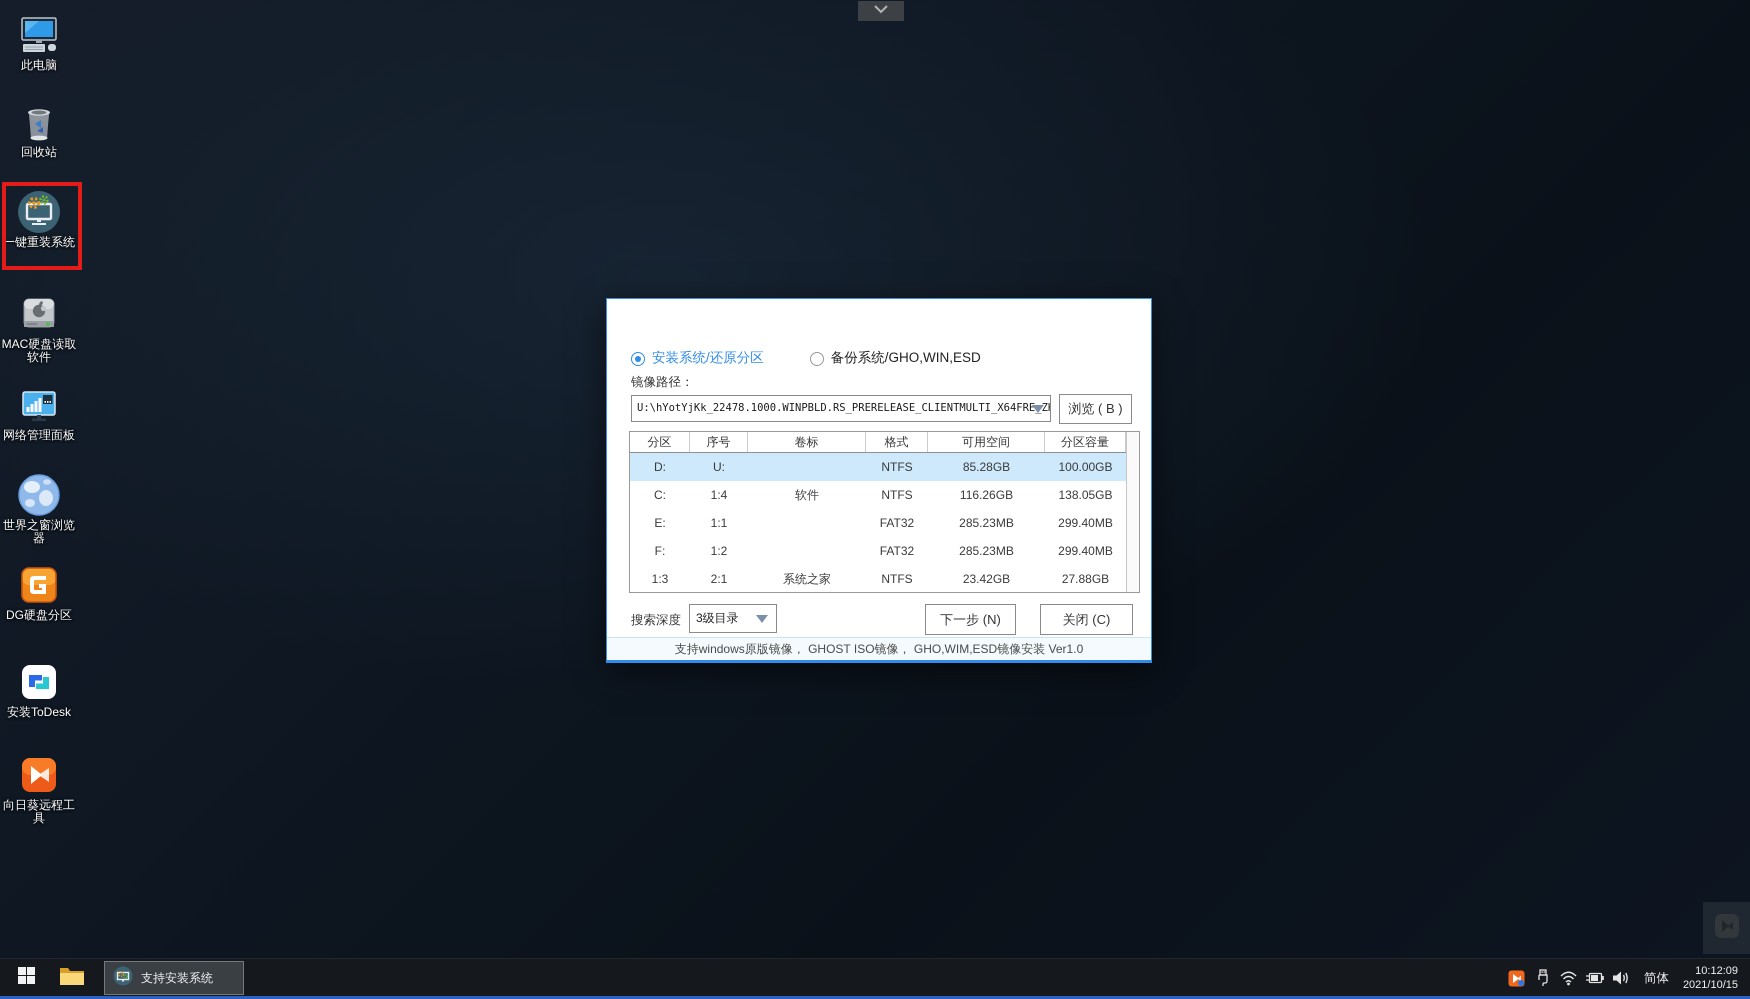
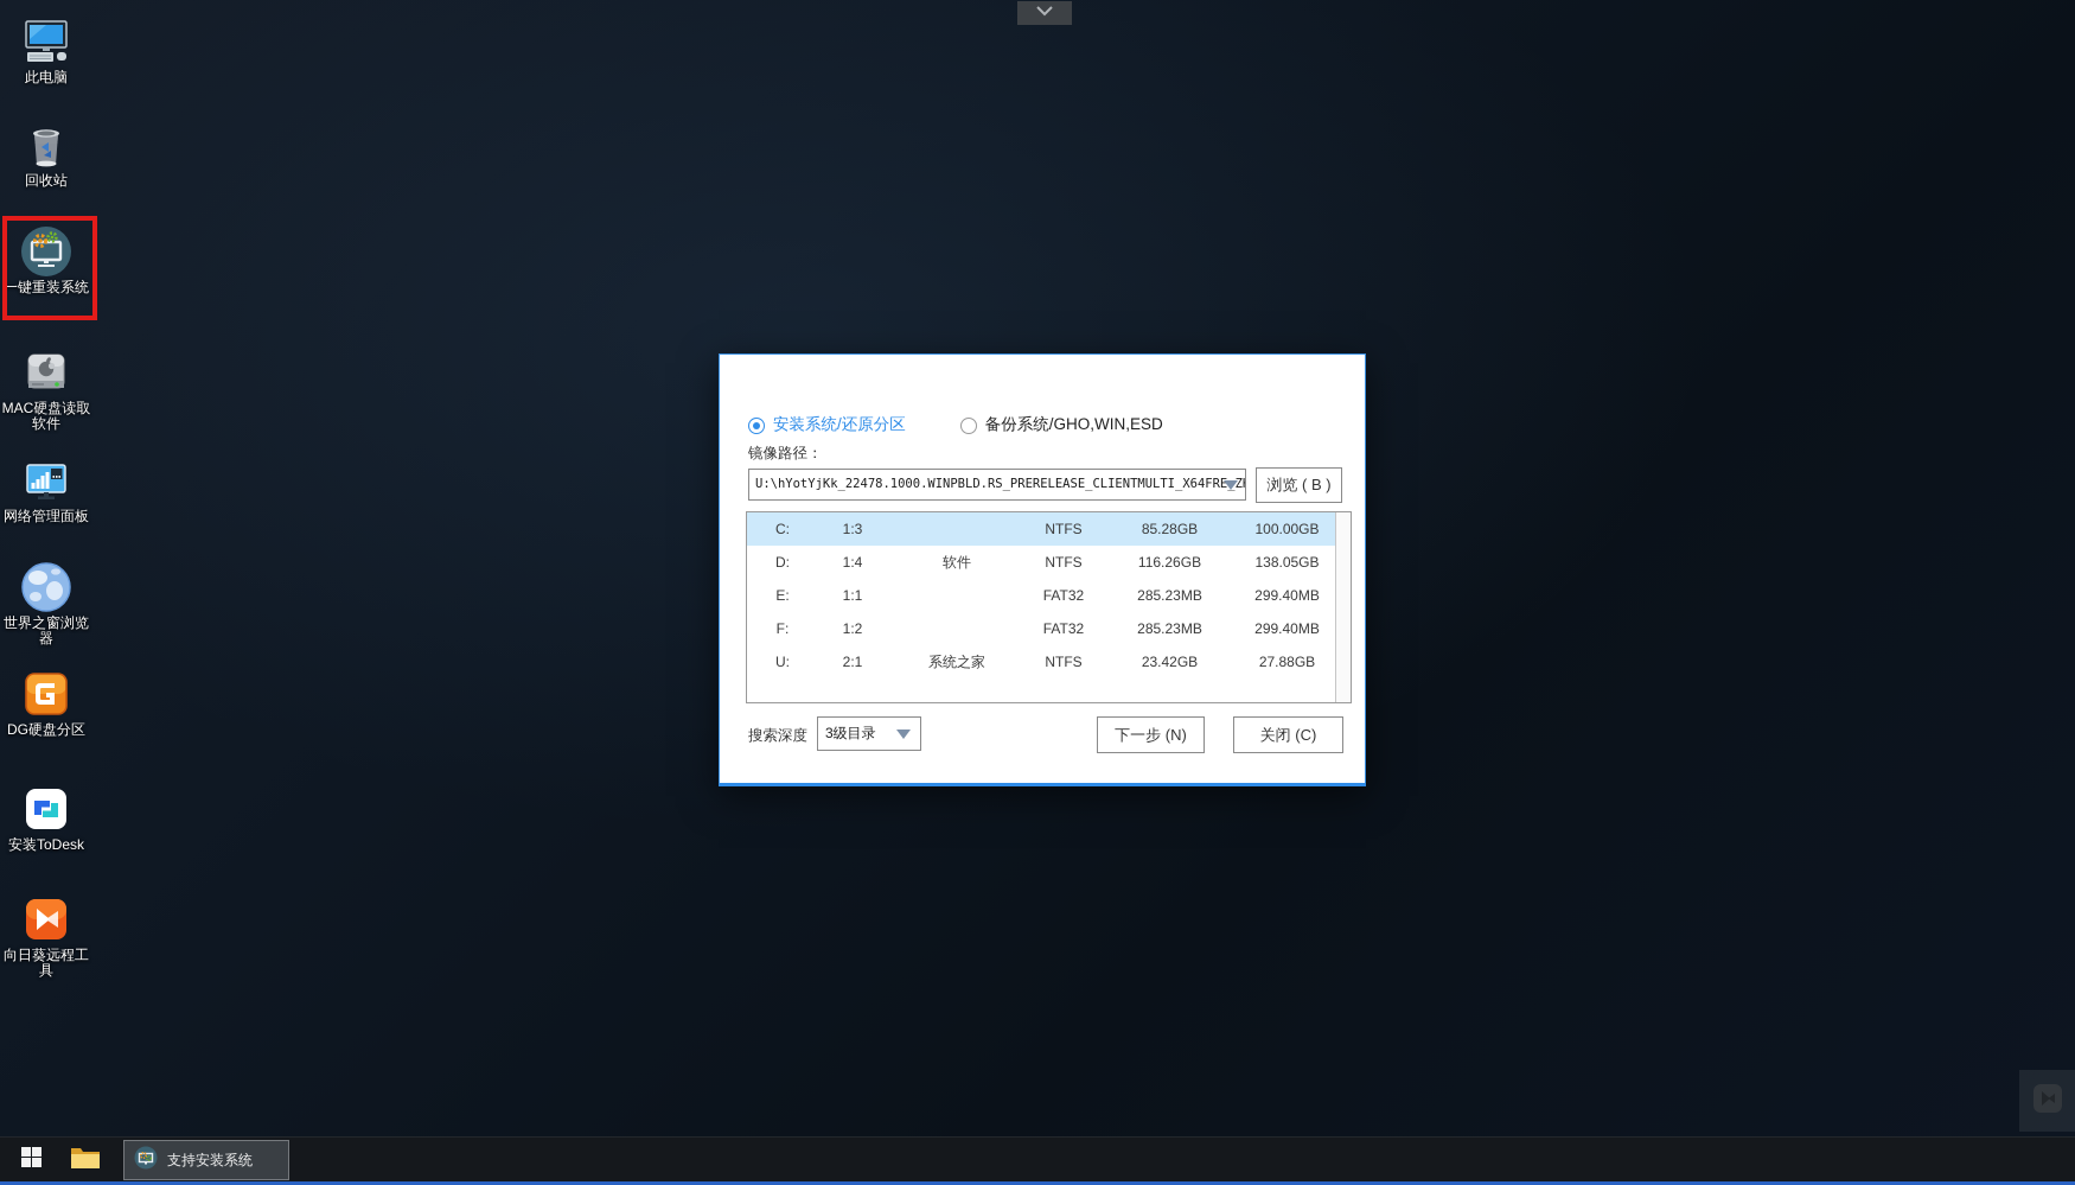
  此电脑
  回收站
  一键重装系统
  MAC硬盘读取软件
  网络管理面板
  世界之窗浏览器
  DG硬盘分区
  安装ToDesk
  向日葵远程工具
  安装系统/还原分区
  备份系统/GHO,WIN,ESD
  镜像路径：
  U:\hYotYjKk_22478.1000.WINPBLD.RS_PRERELEASE_CLIENTMULTI_X64FRE_Z
  浏览 ( B )
- 分区
- 序号
- 卷标
- 格式
- 可用空间
- 分区容量
- D:
+ C:
- U:
+ 1:3
  NTFS
  85.28GB
  100.00GB
- C:
+ D:
  1:4
  软件
  NTFS
  116.26GB
  138.05GB
  E:
  1:1
  FAT32
  285.23MB
  299.40MB
  F:
  1:2
  FAT32
  285.23MB
  299.40MB
- 1:3
+ U:
  2:1
  系统之家
  NTFS
  23.42GB
  27.88GB
  搜索深度
  3级目录
  下一步 (N)
  关闭 (C)
- 支持windows原版镜像， GHOST ISO镜像， GHO,WIM,ESD镜像安装 Ver1.0
  支持安装系统
- 简体
- 10:12:09
- 2021/10/15
